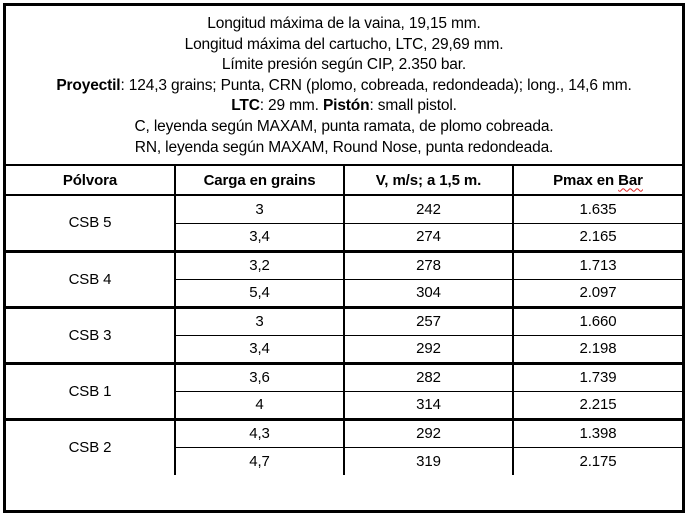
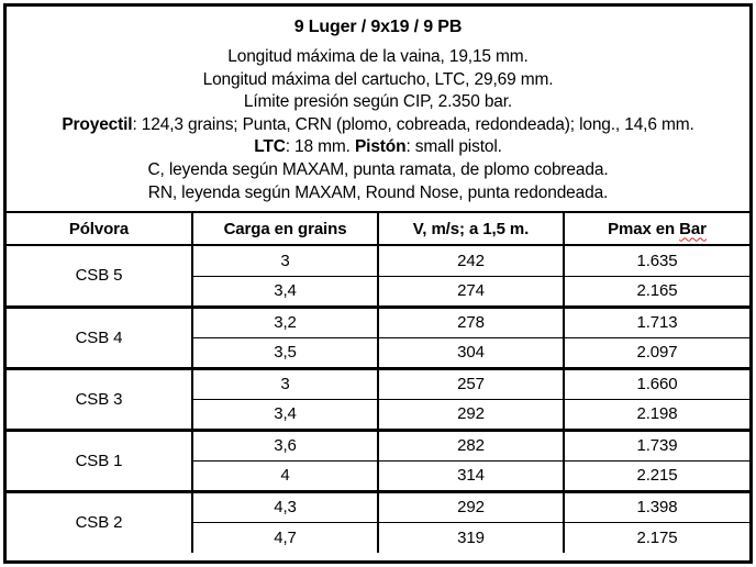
+ 9 Luger / 9x19 / 9 PB
  Longitud máxima de la vaina, 19,15 mm.
  Longitud máxima del cartucho, LTC, 29,69 mm.
  Límite presión según CIP, 2.350 bar.
  Proyectil: 124,3 grains; Punta, CRN (plomo, cobreada, redondeada); long., 14,6 mm.
- LTC: 29 mm. Pistón: small pistol.
+ LTC: 18 mm. Pistón: small pistol.
  C, leyenda según MAXAM, punta ramata, de plomo cobreada.
  RN, leyenda según MAXAM, Round Nose, punta redondeada.
  Pólvora	Carga en grains	V, m/s; a 1,5 m.	Pmax en Bar
  CSB 5	3	242	1.635
  3,4	274	2.165
  CSB 4	3,2	278	1.713
- 5,4	304	2.097
+ 3,5	304	2.097
  CSB 3	3	257	1.660
  3,4	292	2.198
  CSB 1	3,6	282	1.739
  4	314	2.215
  CSB 2	4,3	292	1.398
  4,7	319	2.175
